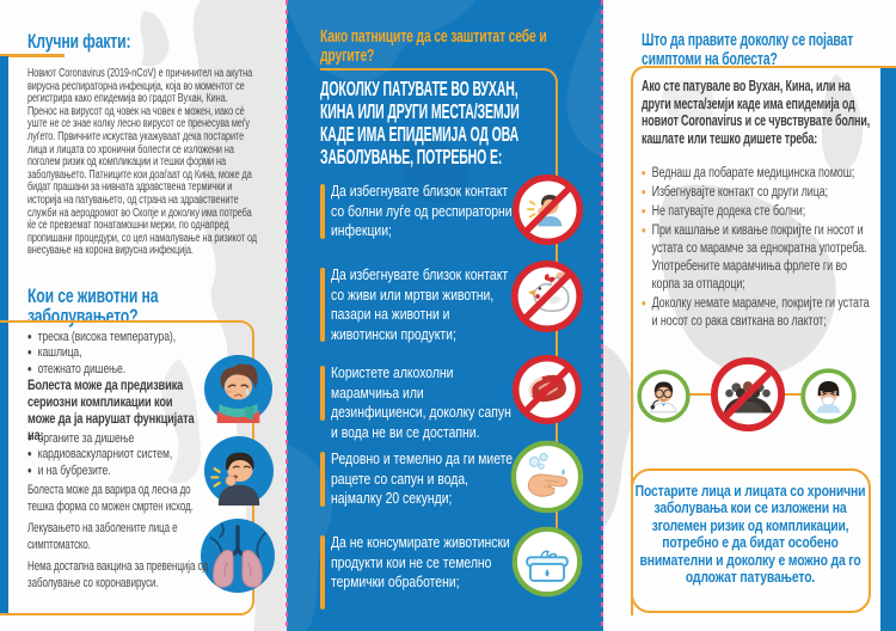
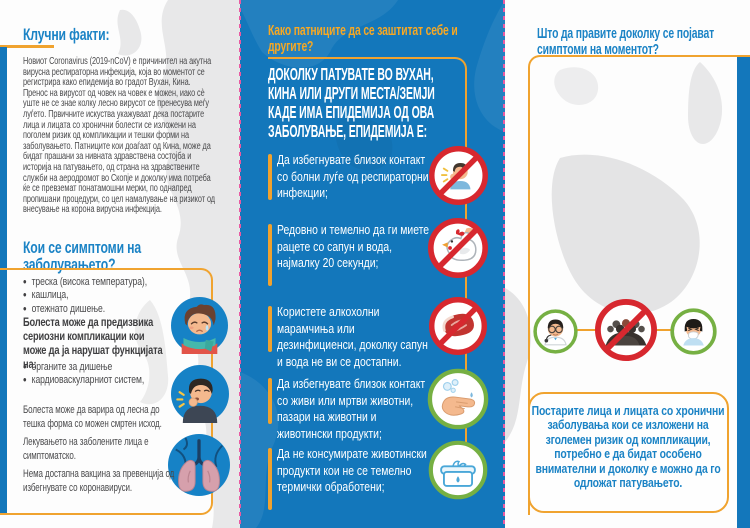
  Клучни факти:
- Новиот Coronavirus (2019-nCoV) е причинител на акутна вирусна респираторна инфекција, која во моментот се регистрира како епидемија во градот Вухан, Кина. Пренос на вирусот од човек на човек е можен, иако сè уште не се знае колку лесно вирусот се пренесува меѓу луѓето. Првичните искуства укажуваат дека постарите лица и лицата со хронични болести се изложени на поголем ризик од компликации и тешки форми на заболувањето. Патниците кои доаѓаат од Кина, може да бидат прашани за нивната здравствена термички и историја на патувањето, од страна на здравствените служби на аеродромот во Скопје и доколку има потреба ќе се превземат понатамошни мерки, по однапред пропишани процедури, со цел намалување на ризикот од внесување на корона вирусна инфекција.
+ Новиот Coronavirus (2019-nCoV) е причинител на акутна вирусна респираторна инфекција, која во моментот се регистрира како епидемија во градот Вухан, Кина. Пренос на вирусот од човек на човек е можен, иако сè уште не се знае колку лесно вирусот се пренесува меѓу луѓето. Првичните искуства укажуваат дека постарите лица и лицата со хронични болести се изложени на поголем ризик од компликации и тешки форми на заболувањето. Патниците кои доаѓаат од Кина, може да бидат прашани за нивната здравствена состојба и историја на патувањето, од страна на здравствените служби на аеродромот во Скопје и доколку има потреба ќе се превземат понатамошни мерки, по однапред пропишани процедури, со цел намалување на ризикот од внесување на корона вирусна инфекција.
- Кои се животни на заболувањето?
+ Кои се симптоми на заболувањето?
  треска (висока температура),
  кашлица,
  отежнато дишење.
  Болеста може да предизвика сериозни компликации кои може да ја нарушат функцијата на:
  органите за дишење
  кардиоваскуларниот систем,
- и на бубрезите.
  Болеста може да варира од лесна до тешка форма со можен смртен исход.
  Лекувањето на заболените лица е симптоматско.
- Нема достапна вакцина за превенција од заболување со коронавируси.
+ Нема достапна вакцина за превенција од избегнувате со коронавируси.
  Како патниците да се заштитат себе и другите?
- ДОКОЛКУ ПАТУВАТЕ ВО ВУХАН, КИНА ИЛИ ДРУГИ МЕСТА/ЗЕМЈИ КАДЕ ИМА ЕПИДЕМИЈА ОД ОВА ЗАБОЛУВАЊЕ, ПОТРЕБНО Е:
+ ДОКОЛКУ ПАТУВАТЕ ВО ВУХАН, КИНА ИЛИ ДРУГИ МЕСТА/ЗЕМЈИ КАДЕ ИМА ЕПИДЕМИЈА ОД ОВА ЗАБОЛУВАЊЕ, ЕПИДЕМИЈА Е:
  Да избегнувате близок контакт со болни луѓе од респираторни инфекции;
- Да избегнувате близок контакт со живи или мртви животни, пазари на животни и животински продукти;
+ Редовно и темелно да ги миете рацете со сапун и вода, најмалку 20 секунди;
  Користете алкохолни марамчиња или дезинфициенси, доколку сапун и вода не ви се достапни.
- Редовно и темелно да ги миете рацете со сапун и вода, најмалку 20 секунди;
+ Да избегнувате близок контакт со живи или мртви животни, пазари на животни и животински продукти;
  Да не консумирате животински продукти кои не се темелно термички обработени;
- Што да правите доколку се појават симптоми на болеста?
+ Што да правите доколку се појават симптоми на моментот?
- Ако сте патувале во Вухан, Кина, или на други места/земји каде има епидемија од новиот Coronavirus и се чувствувате болни, кашлате или тешко дишете треба:
- Веднаш да побарате медицинска помош;
- Избегнувајте контакт со други лица;
- Не патувајте додека сте болни;
- При кашлање и кивање покријте ги носот и устата со марамче за еднократна употреба. Употребените марамчиња фрлете ги во корпа за отпадоци;
- Доколку немате марамче, покријте ги устата и носот со рака свиткана во лактот;
  Постарите лица и лицата со хронични заболувања кои се изложени на зголемен ризик од компликации, потребно е да бидат особено внимателни и доколку е можно да го одложат патувањето.
